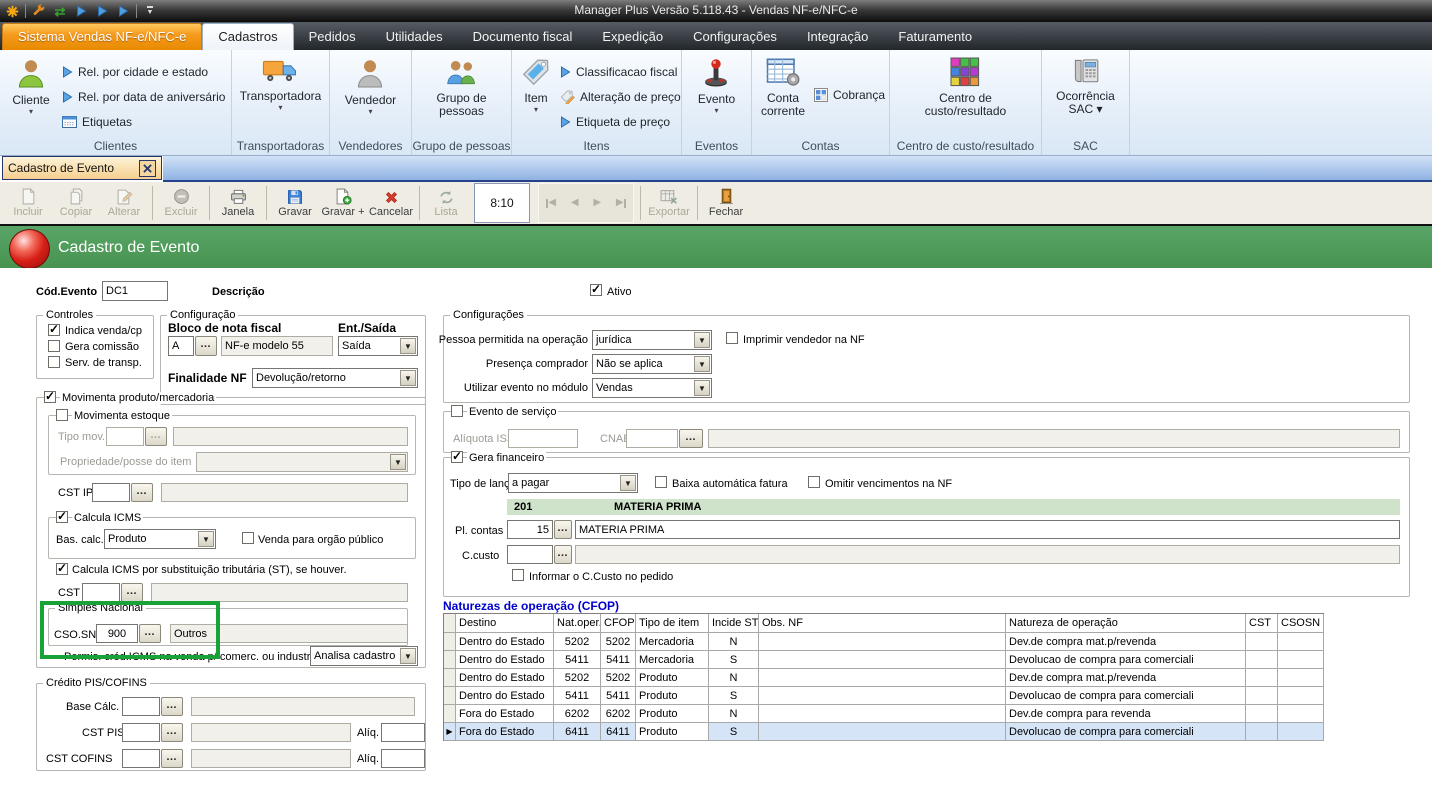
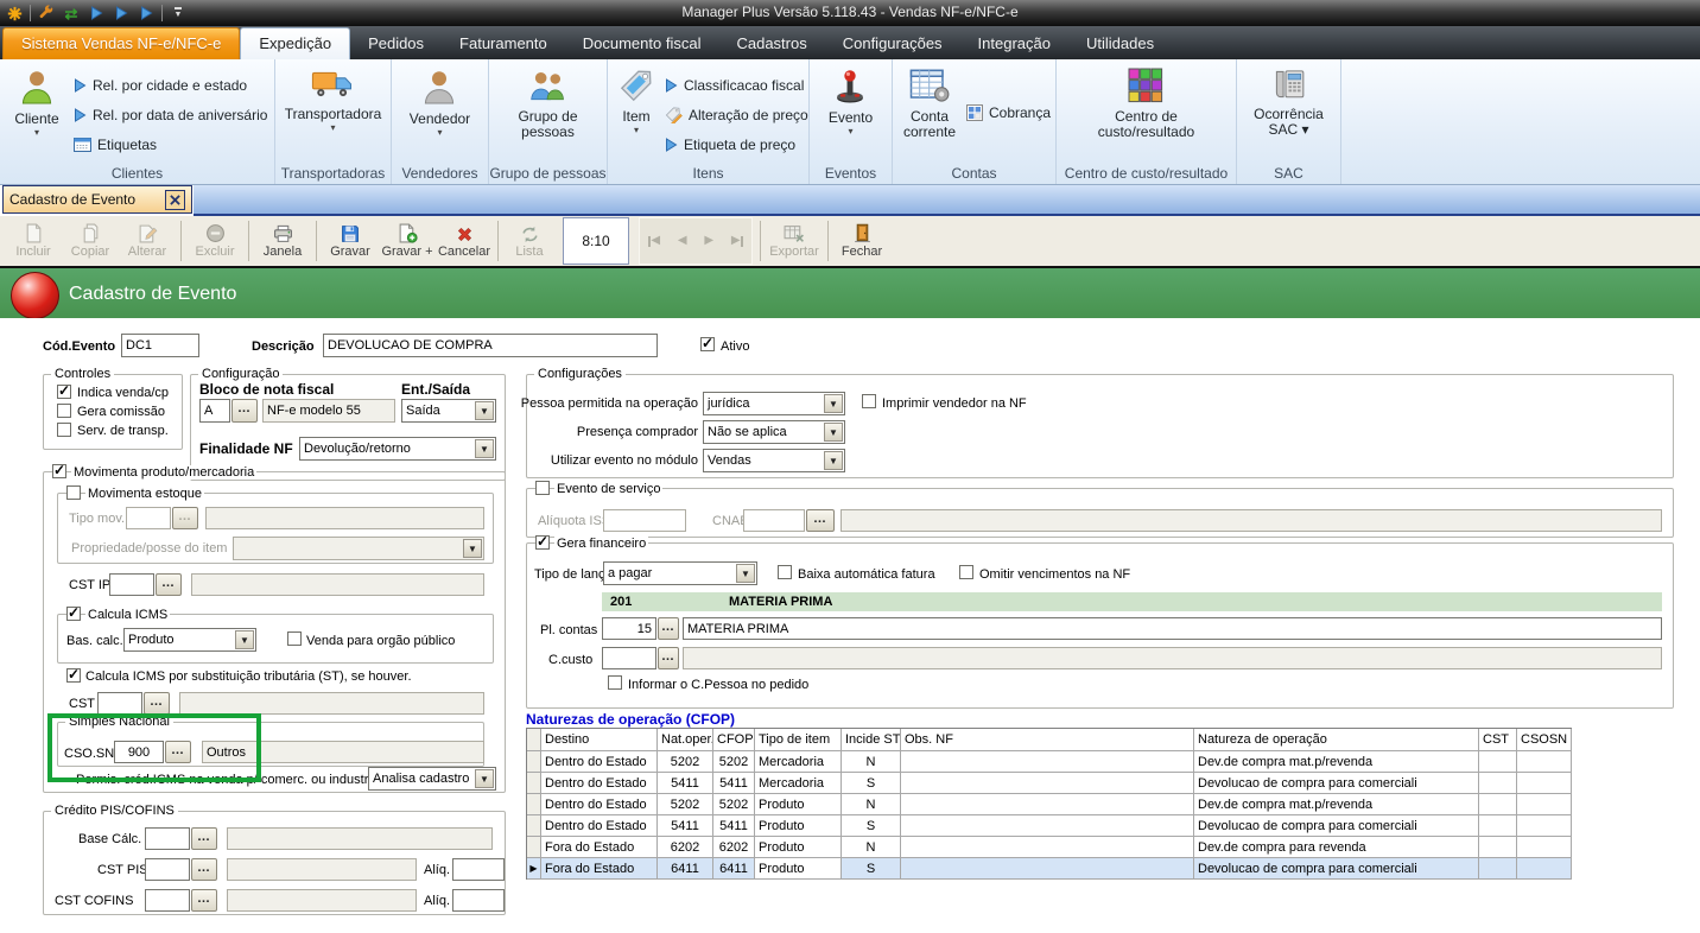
  ⇄
  Manager Plus Versão 5.118.43 - Vendas NF-e/NFC-e
  Sistema Vendas NF-e/NFC-e
- Cadastros
+ Expedição
  Pedidos
- Utilidades
+ Faturamento
  Documento fiscal
- Expedição
+ Cadastros
  Configurações
  Integração
- Faturamento
+ Utilidades
  Cliente
  ▾
  Rel. por cidade e estado
  Rel. por data de aniversário
  Etiquetas
  Clientes
  Transportadora
  ▾
  Transportadoras
  Vendedor
  ▾
  Vendedores
  Grupo de
  pessoas
  Grupo de pessoas
  Item
  ▾
  Classificacao fiscal
  Alteração de preço
  Etiqueta de preço
  Itens
  Evento
  ▾
  Eventos
  Conta
  corrente
  Cobrança
  Contas
  Centro de
  custo/resultado
  Centro de custo/resultado
  Ocorrência
  SAC ▾
  SAC
  Cadastro de Evento
  Incluir
  Copiar
  Alterar
  Excluir
  Janela
  Gravar
  Gravar +
  Cancelar
  Lista
  8:10
  ◀
  ◀
  ▶
  ▶
  Exportar
  Fechar
  Cadastro de Evento
  Cód.Evento
  DC1
  Descrição
+ DEVOLUCAO DE COMPRA
  Ativo
  Controles
  Indica venda/cp
  Gera comissão
  Serv. de transp.
  Configuração
  Bloco de nota fiscal
  Ent./Saída
  A
  …
  NF-e modelo 55
  Saída
  ▼
  Finalidade NF
  Devolução/retorno
  ▼
  Movimenta produto/mercadoria
  Movimenta estoque
  Tipo mov.
  …
  Propriedade/posse do item
  ▼
  CST IP
  …
  Calcula ICMS
  Bas. calc.
  Produto
  ▼
  Venda para orgão público
  Calcula ICMS por substituição tributária (ST), se houver.
  CST
  …
  Simples Nacional
  CSO.SN
  900
  …
  Outros
  Permis. créd.ICMS na venda p/ comerc. ou industr
  Analisa cadastro
  ▼
  Crédito PIS/COFINS
  Base Cálc.
  …
  CST PIS
  …
  Alíq.
  CST COFINS
  …
  Alíq.
  Configurações
  Pessoa permitida na operação
  jurídica
  ▼
  Imprimir vendedor na NF
  Presença comprador
  Não se aplica
  ▼
  Utilizar evento no módulo
  Vendas
  ▼
  Evento de serviço
  Alíquota IS
  CNA
  …
  Gera financeiro
  Tipo de lanç
  a pagar
  ▼
  Baixa automática fatura
  Omitir vencimentos na NF
  201
  MATERIA PRIMA
  Pl. contas
  15
  …
  MATERIA PRIMA
  C.custo
  …
- Informar o C.Custo no pedido
+ Informar o C.Pessoa no pedido
  Naturezas de operação (CFOP)
  Destino
  Nat.oper.
  CFOP
  Tipo de item
  Incide ST
  Obs. NF
  Natureza de operação
  CST
  CSOSN
  Dentro do Estado
  5202
  5202
  Mercadoria
  N
  Dev.de compra mat.p/revenda
  Dentro do Estado
  5411
  5411
  Mercadoria
  S
  Devolucao de compra para comerciali
  Dentro do Estado
  5202
  5202
  Produto
  N
  Dev.de compra mat.p/revenda
  Dentro do Estado
  5411
  5411
  Produto
  S
  Devolucao de compra para comerciali
  Fora do Estado
  6202
  6202
  Produto
  N
  Dev.de compra para revenda
  ▶
  Fora do Estado
  6411
  6411
  Produto
  S
  Devolucao de compra para comerciali
